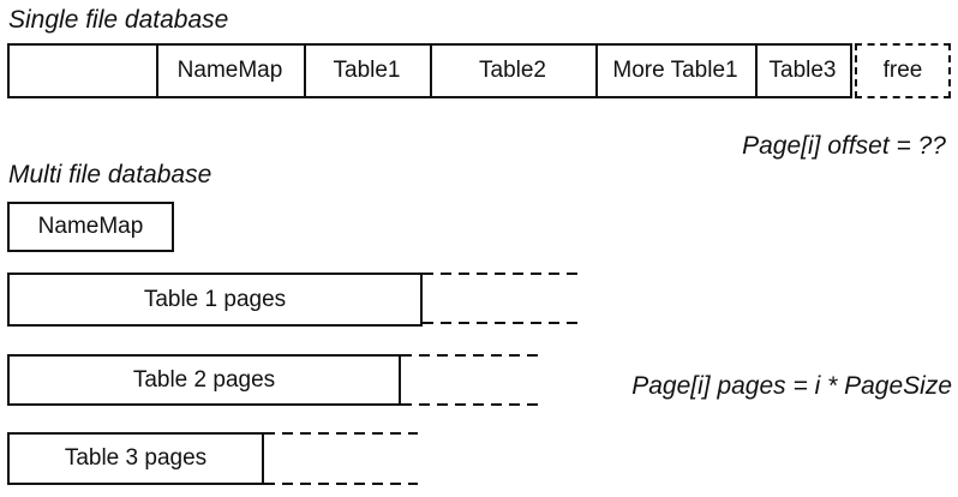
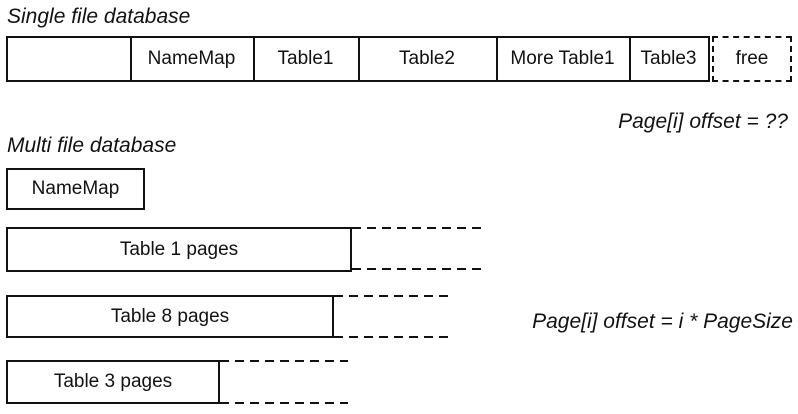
  Single file database
  NameMap
  Table1
  Table2
  More Table1
  Table3
  free
  Page[i] offset = ??
  Multi file database
  NameMap
  Table 1 pages
- Table 2 pages
+ Table 8 pages
- Page[i] pages = i * PageSize
+ Page[i] offset = i * PageSize
  Table 3 pages
